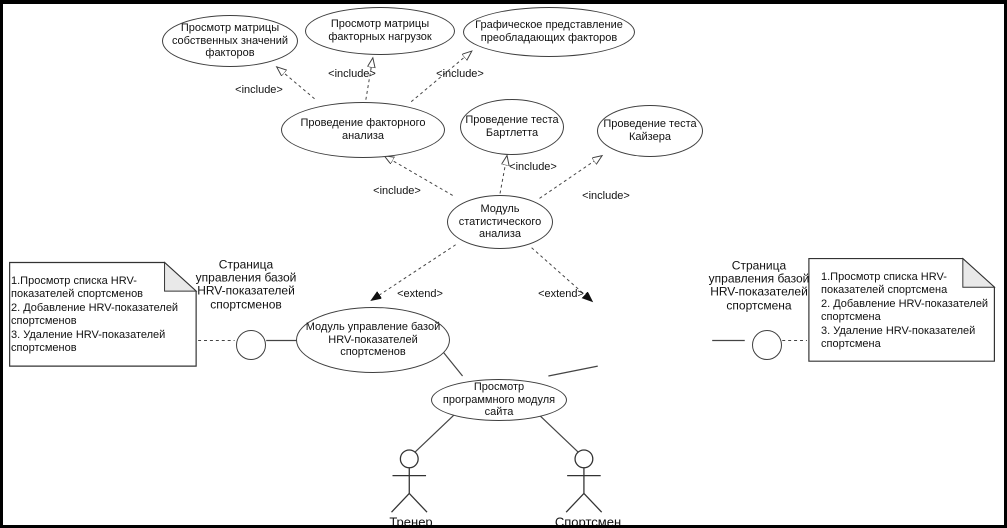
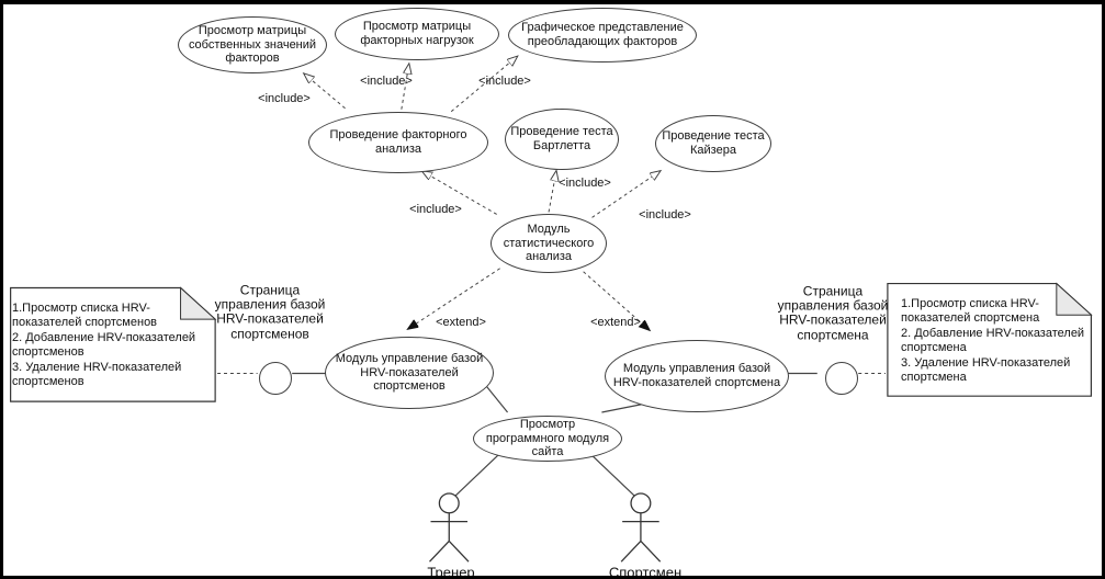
  Просмотр матрицы
  собственных значений
  факторов
  Просмотр матрицы
  факторных нагрузок
  Графическое представление
  преобладающих факторов
  Проведение факторного
  анализа
  Проведение теста
  Бартлетта
  Проведение теста
  Кайзера
  Модуль
  статистического
  анализа
  Модуль управление базой
  HRV-показателей
  спортсменов
+ Модуль управления базой
+ HRV-показателей спортсмена
  Просмотр
  программного модуля
  сайта
  Страница
  управления базой
  HRV-показателей
  спортсменов
  Страница
  управления базой
  HRV-показателей
  спортсмена
  1.Просмотр списка HRV-
  показателей спортсменов
  2. Добавление HRV-показателей
  спортсменов
  3. Удаление HRV-показателей
  спортсменов
  1.Просмотр списка HRV-
  показателей спортсмена
  2. Добавление HRV-показателей
  спортсмена
  3. Удаление HRV-показателей
  спортсмена
  <include>
  <include>
  <include>
  <include>
  <include>
  <include>
  <extend>
  <extend>
  Тренер
  Спортсмен
